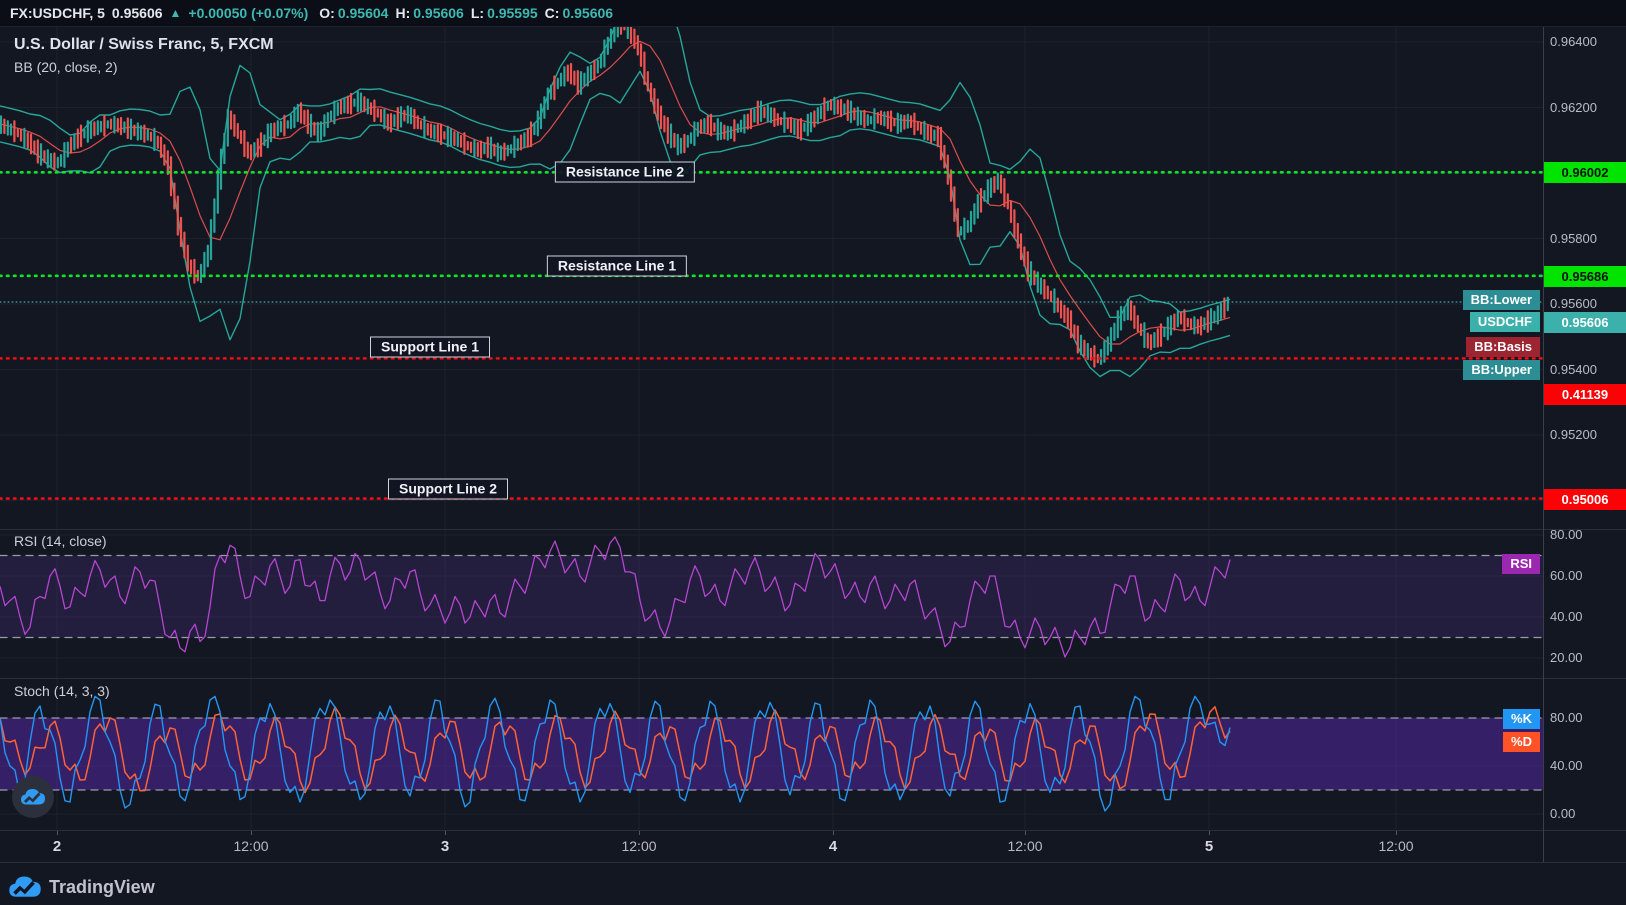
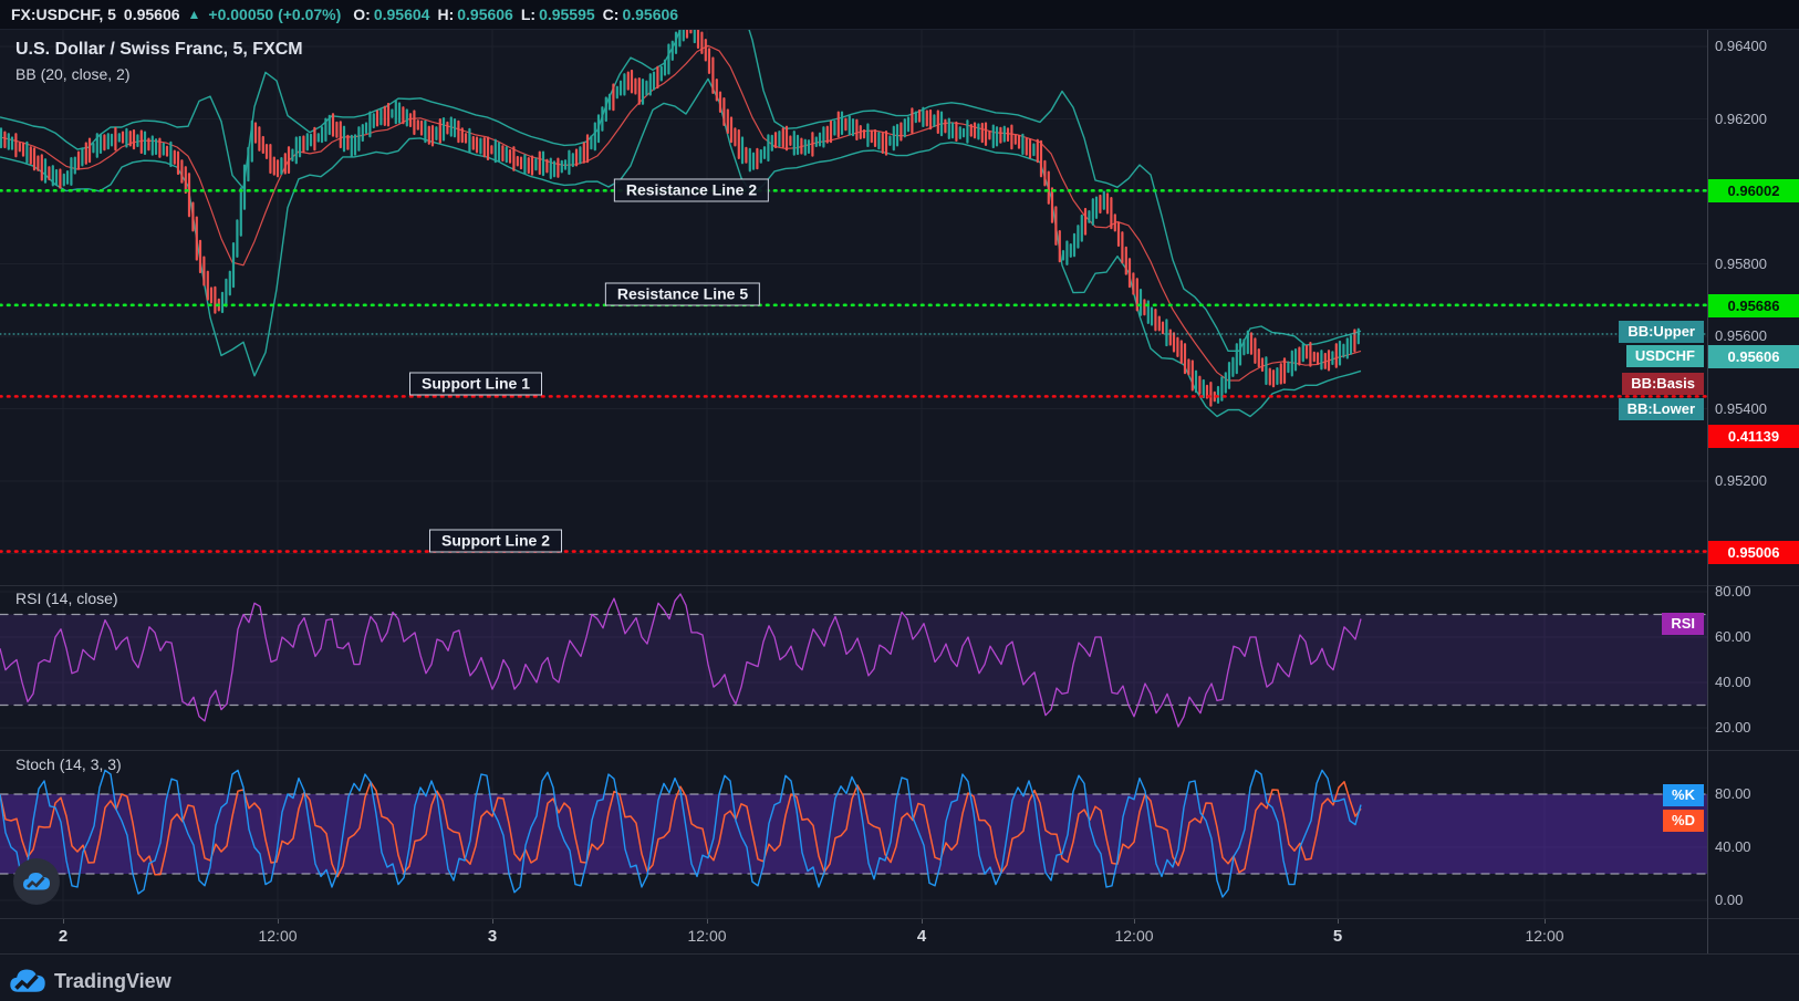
  FX:USDCHF, 5
  0.95606
  ▲
  +0.00050 (+0.07%)
  O:
  0.95604
  H:
  0.95606
  L:
  0.95595
  C:
  0.95606
  U.S. Dollar / Swiss Franc, 5, FXCM
  BB (20, close, 2)
  RSI (14, close)
  Stoch (14, 3, 3)
  0.96400
  0.96200
  0.95800
  0.95600
  0.95400
  0.95200
  80.00
  60.00
  40.00
  20.00
  80.00
  40.00
  0.00
  0.96002
  0.95686
  0.95606
  0.41139
  0.95006
- BB:Lower
+ BB:Upper
  USDCHF
  BB:Basis
- BB:Upper
+ BB:Lower
  RSI
  %K
  %D
  Resistance Line 2
- Resistance Line 1
+ Resistance Line 5
  Support Line 1
  Support Line 2
  2
  12:00
  3
  12:00
  4
  12:00
  5
  12:00
  TradingView
